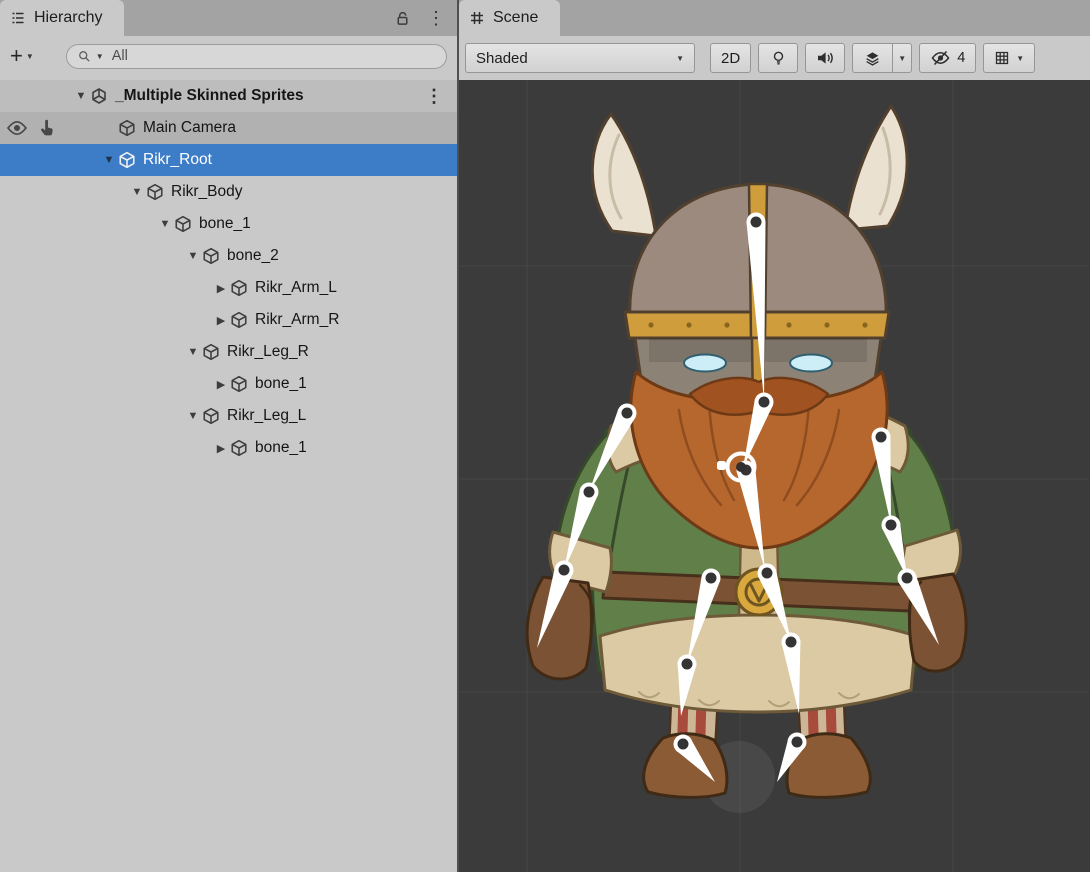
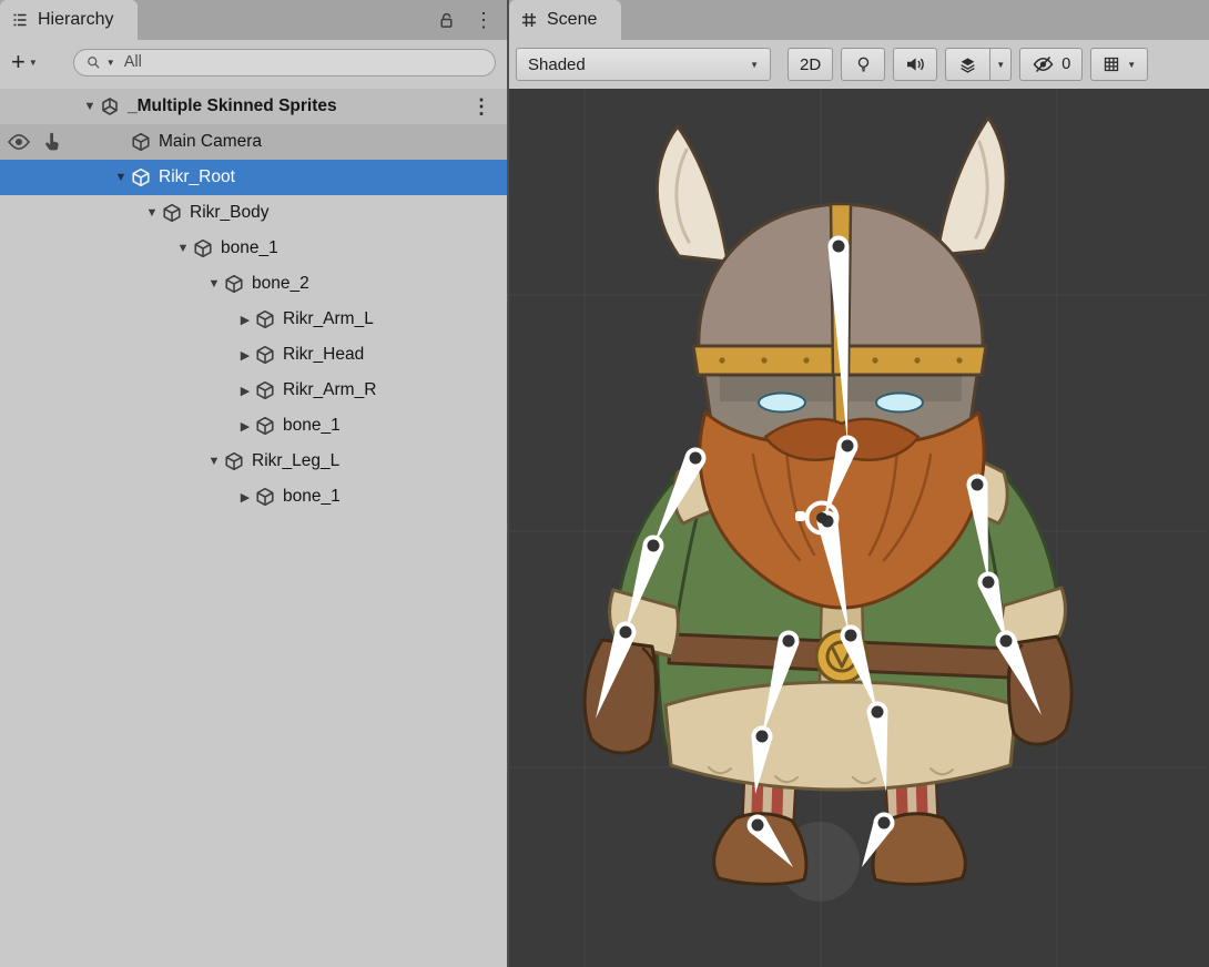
  Hierarchy
  ⋮
  +
  All
  _Multiple Skinned Sprites
  ⋮
  Main Camera
  Rikr_Root
  Rikr_Body
  bone_1
  bone_2
  Rikr_Arm_L
+ Rikr_Head
  Rikr_Arm_R
- Rikr_Leg_R
  bone_1
  Rikr_Leg_L
  bone_1
  Scene
  Shaded
  2D
- 4
+ 0
